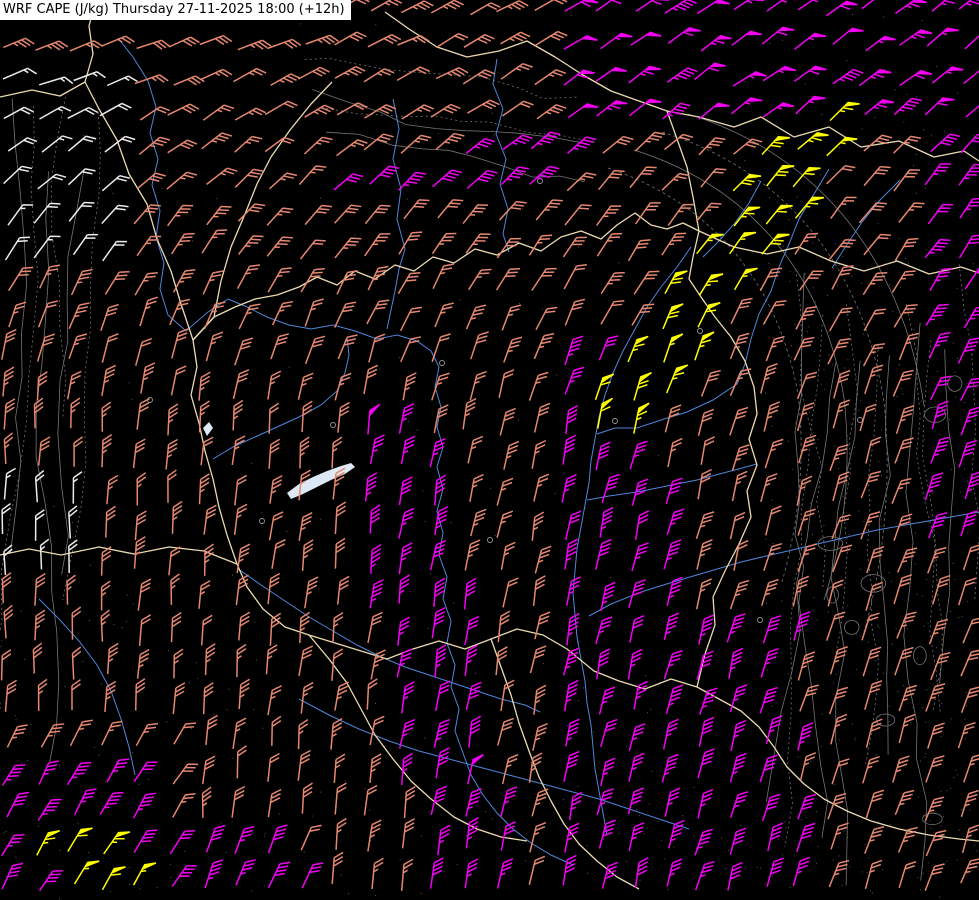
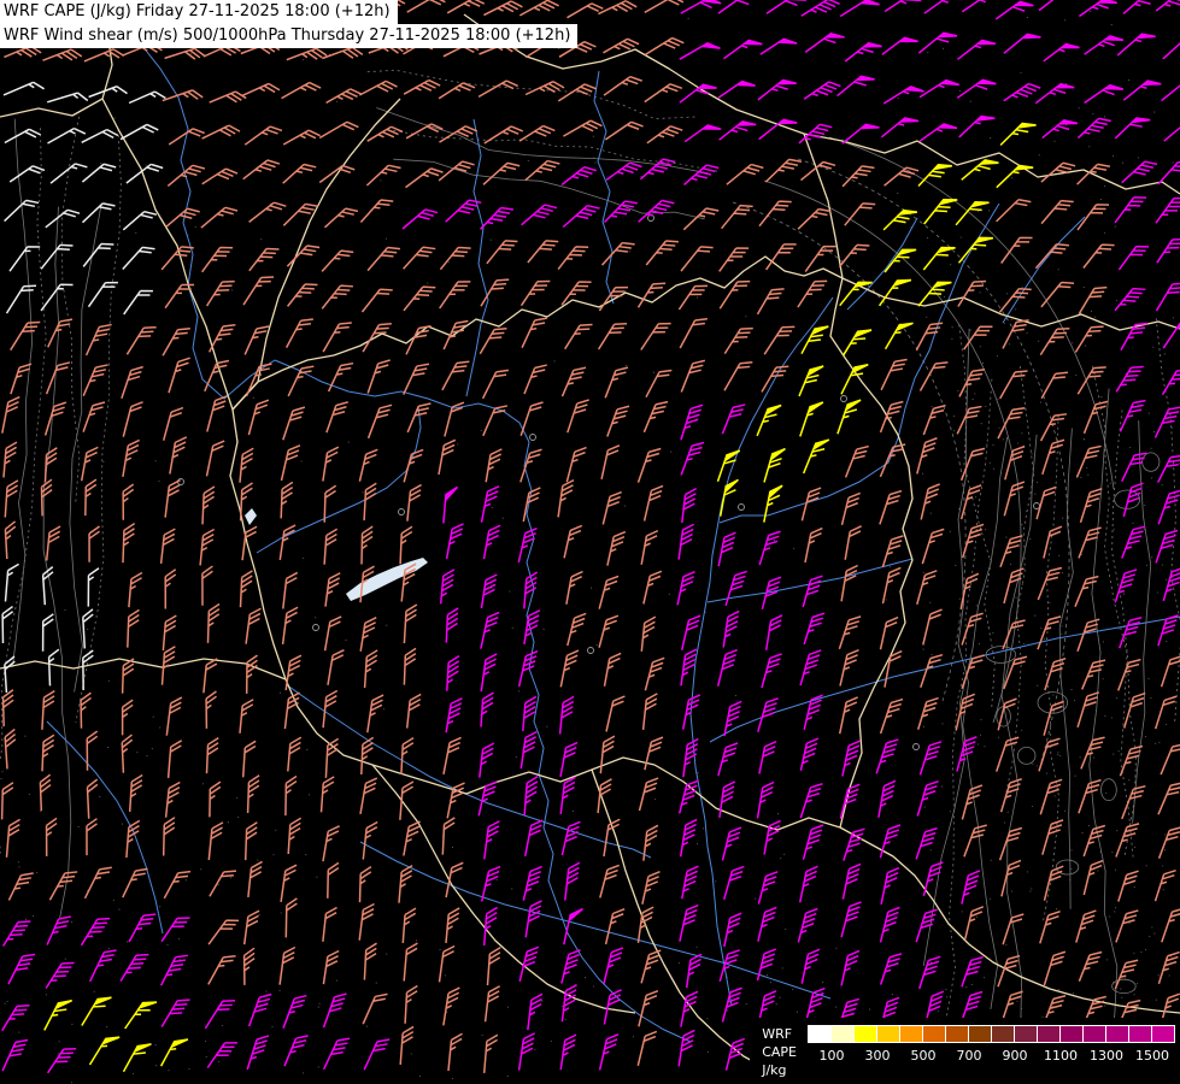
- WRF CAPE (J/kg) Thursday 27-11-2025 18:00 (+12h)
+ WRF CAPE (J/kg) Friday 27-11-2025 18:00 (+12h)
+ WRF Wind shear (m/s) 500/1000hPa Thursday 27-11-2025 18:00 (+12h)
+ WRF
+ CAPE
+ J/kg
+ 100
+ 300
+ 500
+ 700
+ 900
+ 1100
+ 1300
+ 1500
